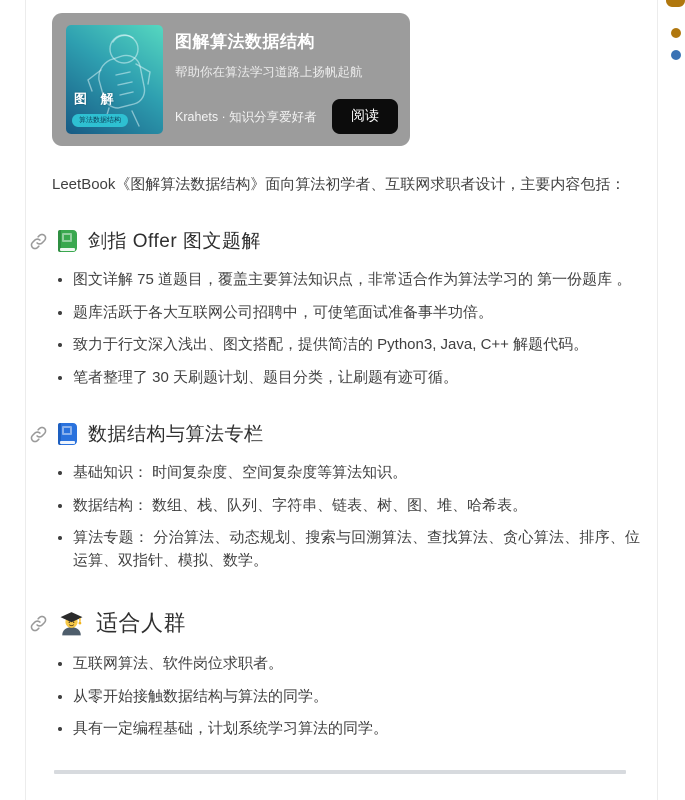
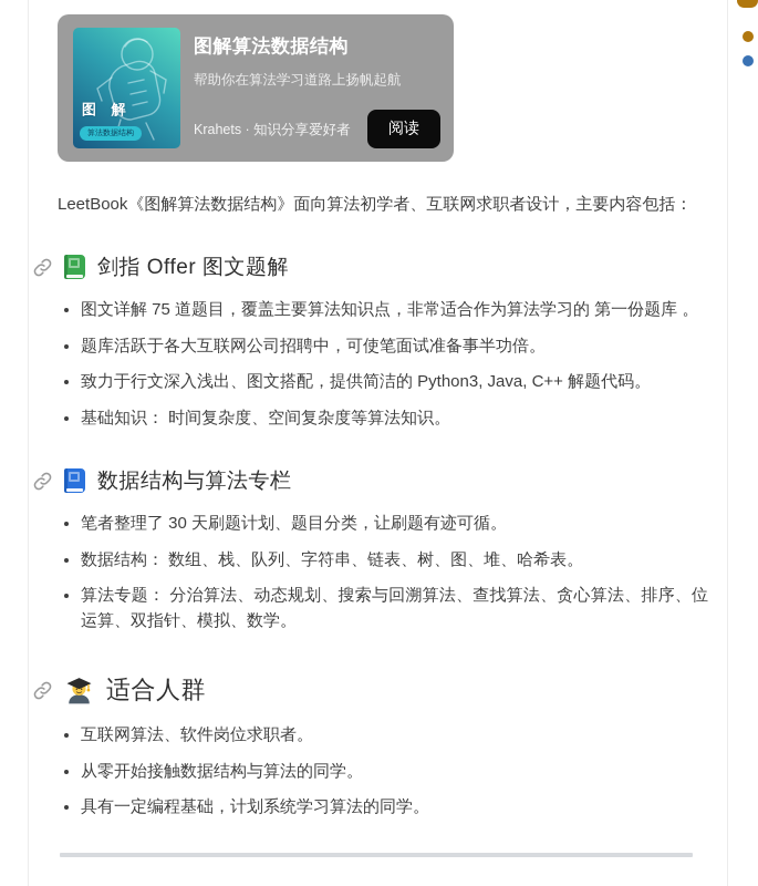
  图 解
  图解算法数据结构
  帮助你在算法学习道路上扬帆起航
  Krahets · 知识分享爱好者
  阅读
  LeetBook《图解算法数据结构》面向算法初学者、互联网求职者设计，主要内容包括：
  剑指 Offer 图文题解
  图文详解 75 道题目，覆盖主要算法知识点，非常适合作为算法学习的 第一份题库 。
  题库活跃于各大互联网公司招聘中，可使笔面试准备事半功倍。
  致力于行文深入浅出、图文搭配，提供简洁的 Python3, Java, C++ 解题代码。
- 笔者整理了 30 天刷题计划、题目分类，让刷题有迹可循。
+ 基础知识： 时间复杂度、空间复杂度等算法知识。
  数据结构与算法专栏
- 基础知识： 时间复杂度、空间复杂度等算法知识。
+ 笔者整理了 30 天刷题计划、题目分类，让刷题有迹可循。
  数据结构： 数组、栈、队列、字符串、链表、树、图、堆、哈希表。
  算法专题： 分治算法、动态规划、搜索与回溯算法、查找算法、贪心算法、排序、位运算、双指针、模拟、数学。
  适合人群
  互联网算法、软件岗位求职者。
  从零开始接触数据结构与算法的同学。
  具有一定编程基础，计划系统学习算法的同学。
